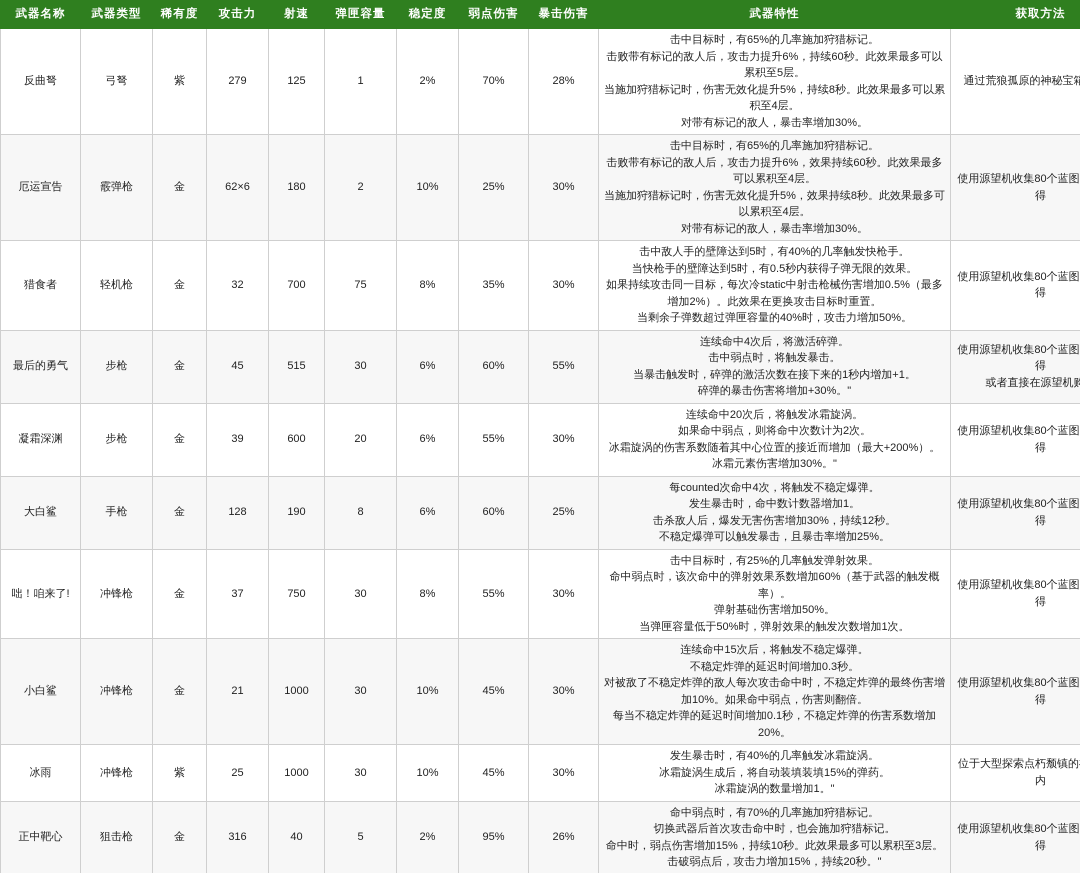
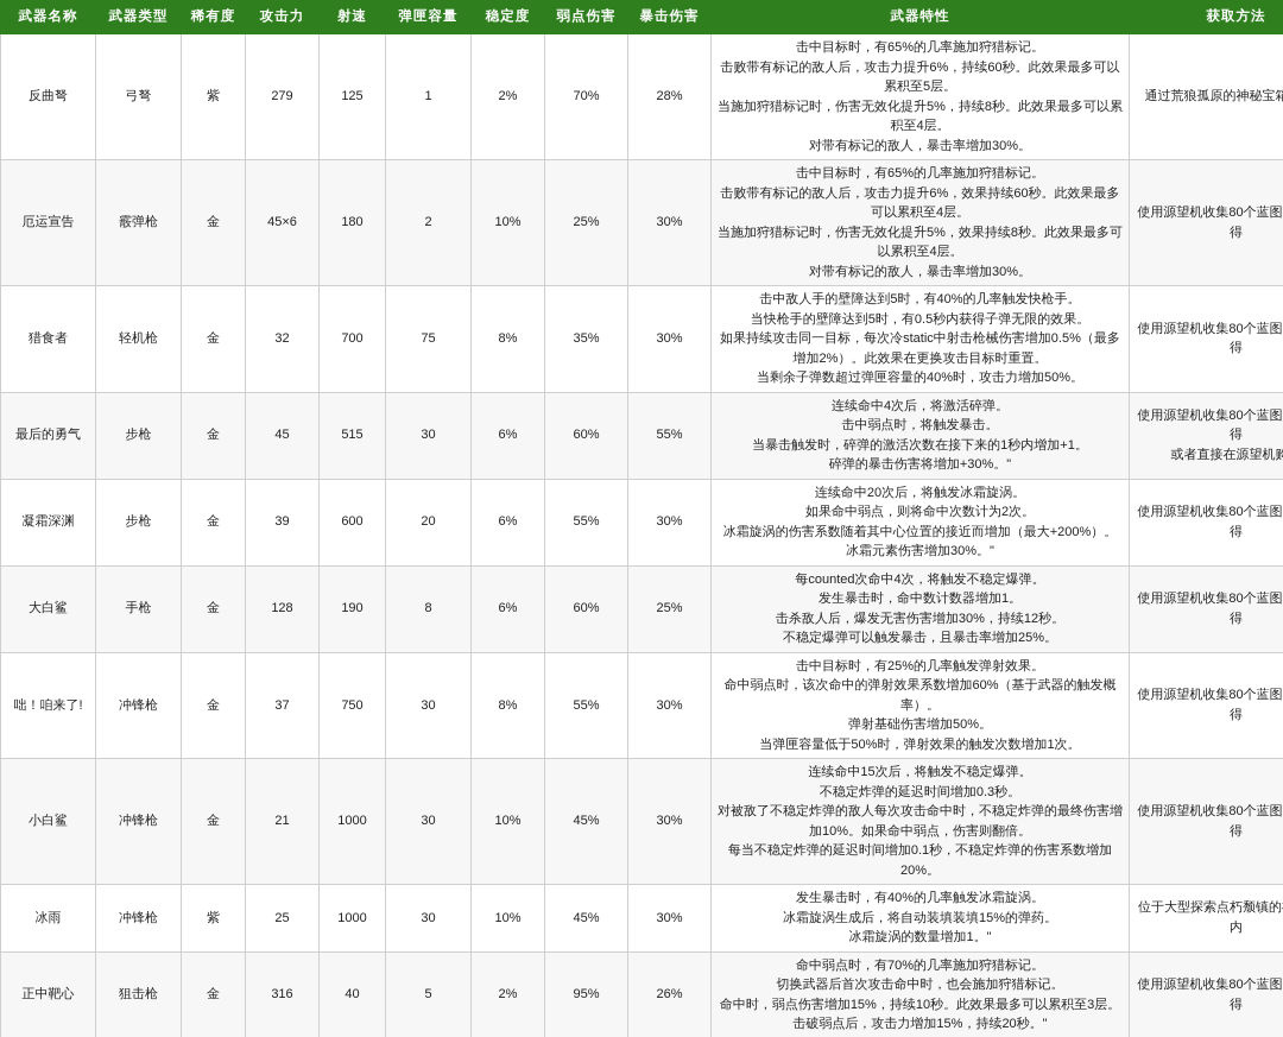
  武器名称	武器类型	稀有度	攻击力	射速	弹匣容量	稳定度	弱点伤害	暴击伤害	武器特性	获取方法
  反曲弩	弓弩	紫	279	125	1	2%	70%	28%	击中目标时，有65%的几率施加狩猎标记。 击败带有标记的敌人后，攻击力提升6%，持续60秒。此效果最多可以累积至5层。 当施加狩猎标记时，伤害无效化提升5%，持续8秒。此效果最多可以累积至4层。 对带有标记的敌人，暴击率增加30%。	通过荒狼孤原的神秘宝箱
- 厄运宣告	霰弹枪	金	62×6	180	2	10%	25%	30%	击中目标时，有65%的几率施加狩猎标记。 击败带有标记的敌人后，攻击力提升6%，效果持续60秒。此效果最多可以累积至4层。 当施加狩猎标记时，伤害无效化提升5%，效果持续8秒。此效果最多可以累积至4层。 对带有标记的敌人，暴击率增加30%。	使用源望机收集80个蓝图得
+ 厄运宣告	霰弹枪	金	45×6	180	2	10%	25%	30%	击中目标时，有65%的几率施加狩猎标记。 击败带有标记的敌人后，攻击力提升6%，效果持续60秒。此效果最多可以累积至4层。 当施加狩猎标记时，伤害无效化提升5%，效果持续8秒。此效果最多可以累积至4层。 对带有标记的敌人，暴击率增加30%。	使用源望机收集80个蓝图得
  猎食者	轻机枪	金	32	700	75	8%	35%	30%	击中敌人手的壁障达到5时，有40%的几率触发快枪手。 当快枪手的壁障达到5时，有0.5秒内获得子弹无限的效果。 如果持续攻击同一目标，每次冷static中射击枪械伤害增加0.5%（最多增加2%）。此效果在更换攻击目标时重置。 当剩余子弹数超过弹匣容量的40%时，攻击力增加50%。	使用源望机收集80个蓝图得
  最后的勇气	步枪	金	45	515	30	6%	60%	55%	连续命中4次后，将激活碎弹。 击中弱点时，将触发暴击。 当暴击触发时，碎弹的激活次数在接下来的1秒内增加+1。 碎弹的暴击伤害将增加+30%。"	使用源望机收集80个蓝图得 或者直接在源望机购
  凝霜深渊	步枪	金	39	600	20	6%	55%	30%	连续命中20次后，将触发冰霜旋涡。 如果命中弱点，则将命中次数计为2次。 冰霜旋涡的伤害系数随着其中心位置的接近而增加（最大+200%）。 冰霜元素伤害增加30%。"	使用源望机收集80个蓝图得
  大白鲨	手枪	金	128	190	8	6%	60%	25%	每counted次命中4次，将触发不稳定爆弹。 发生暴击时，命中数计数器增加1。 击杀敌人后，爆发无害伤害增加30%，持续12秒。 不稳定爆弹可以触发暴击，且暴击率增加25%。	使用源望机收集80个蓝图得
  咄！咱来了!	冲锋枪	金	37	750	30	8%	55%	30%	击中目标时，有25%的几率触发弹射效果。 命中弱点时，该次命中的弹射效果系数增加60%（基于武器的触发概率）。 弹射基础伤害增加50%。 当弹匣容量低于50%时，弹射效果的触发次数增加1次。	使用源望机收集80个蓝图得
  小白鲨	冲锋枪	金	21	1000	30	10%	45%	30%	连续命中15次后，将触发不稳定爆弹。 不稳定炸弹的延迟时间增加0.3秒。 对被敌了不稳定炸弹的敌人每次攻击命中时，不稳定炸弹的最终伤害增加10%。如果命中弱点，伤害则翻倍。 每当不稳定炸弹的延迟时间增加0.1秒，不稳定炸弹的伤害系数增加20%。	使用源望机收集80个蓝图得
  冰雨	冲锋枪	紫	25	1000	30	10%	45%	30%	发生暴击时，有40%的几率触发冰霜旋涡。 冰霜旋涡生成后，将自动装填装填15%的弹药。 冰霜旋涡的数量增加1。"	位于大型探索点朽颓镇的内
  正中靶心	狙击枪	金	316	40	5	2%	95%	26%	命中弱点时，有70%的几率施加狩猎标记。 切换武器后首次攻击命中时，也会施加狩猎标记。 命中时，弱点伤害增加15%，持续10秒。此效果最多可以累积至3层。 击破弱点后，攻击力增加15%，持续20秒。"	使用源望机收集80个蓝图得
